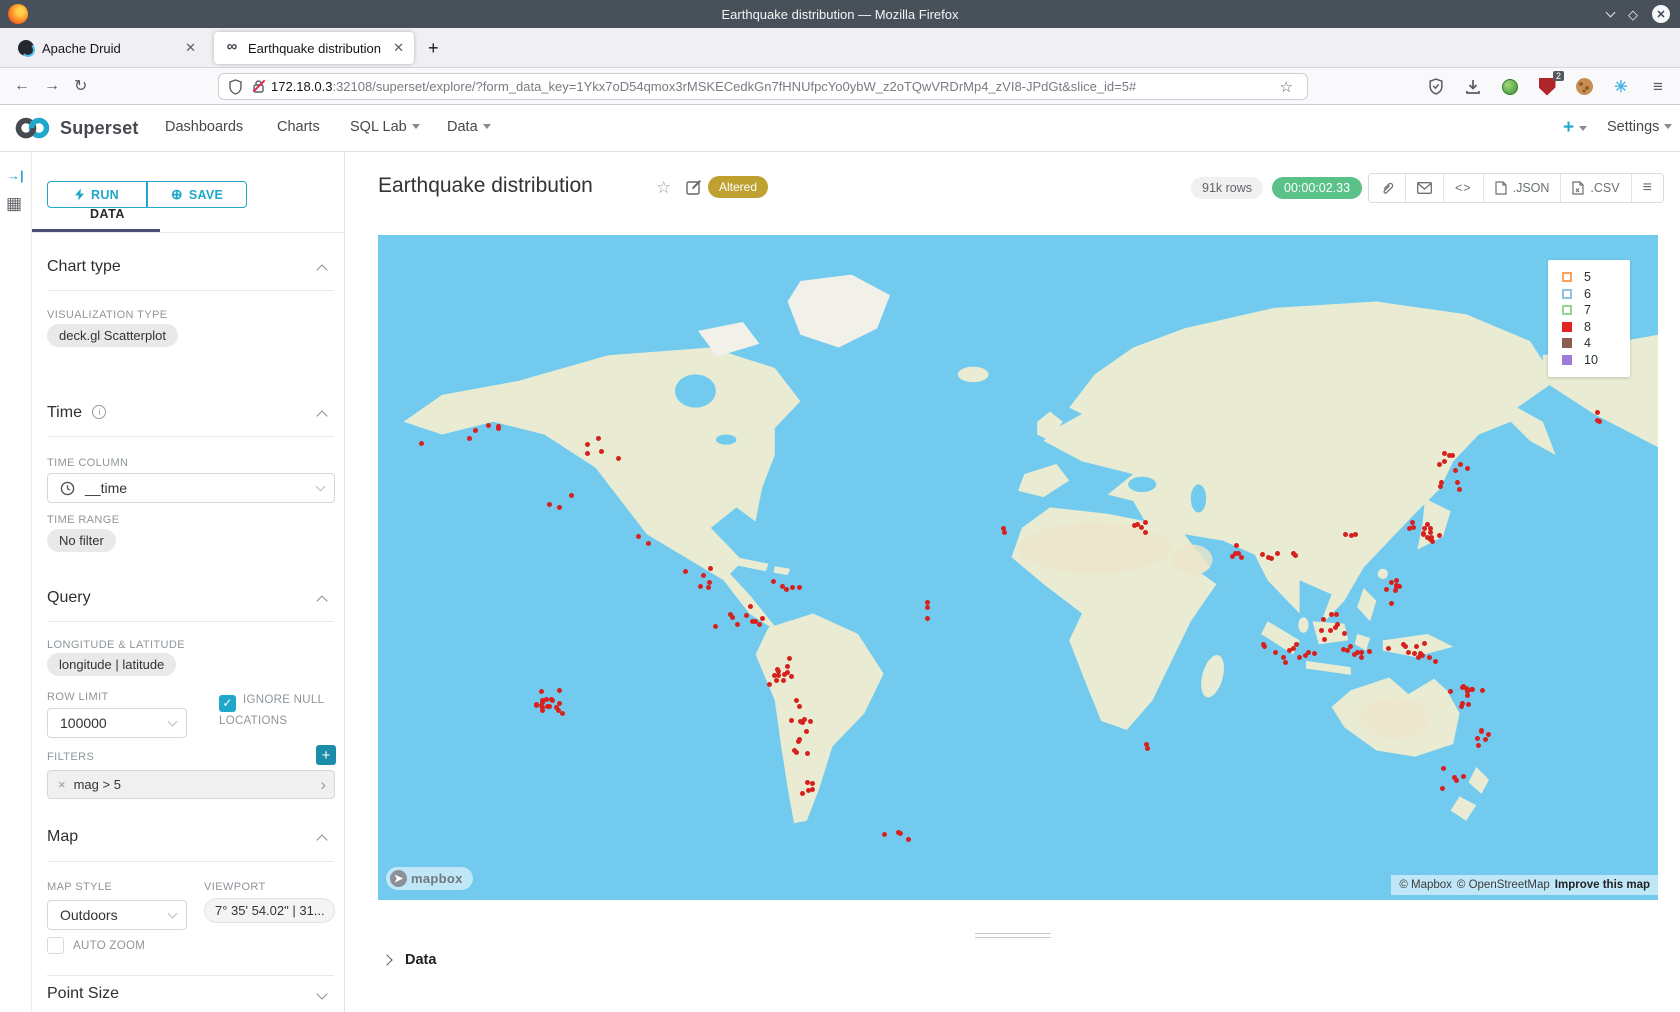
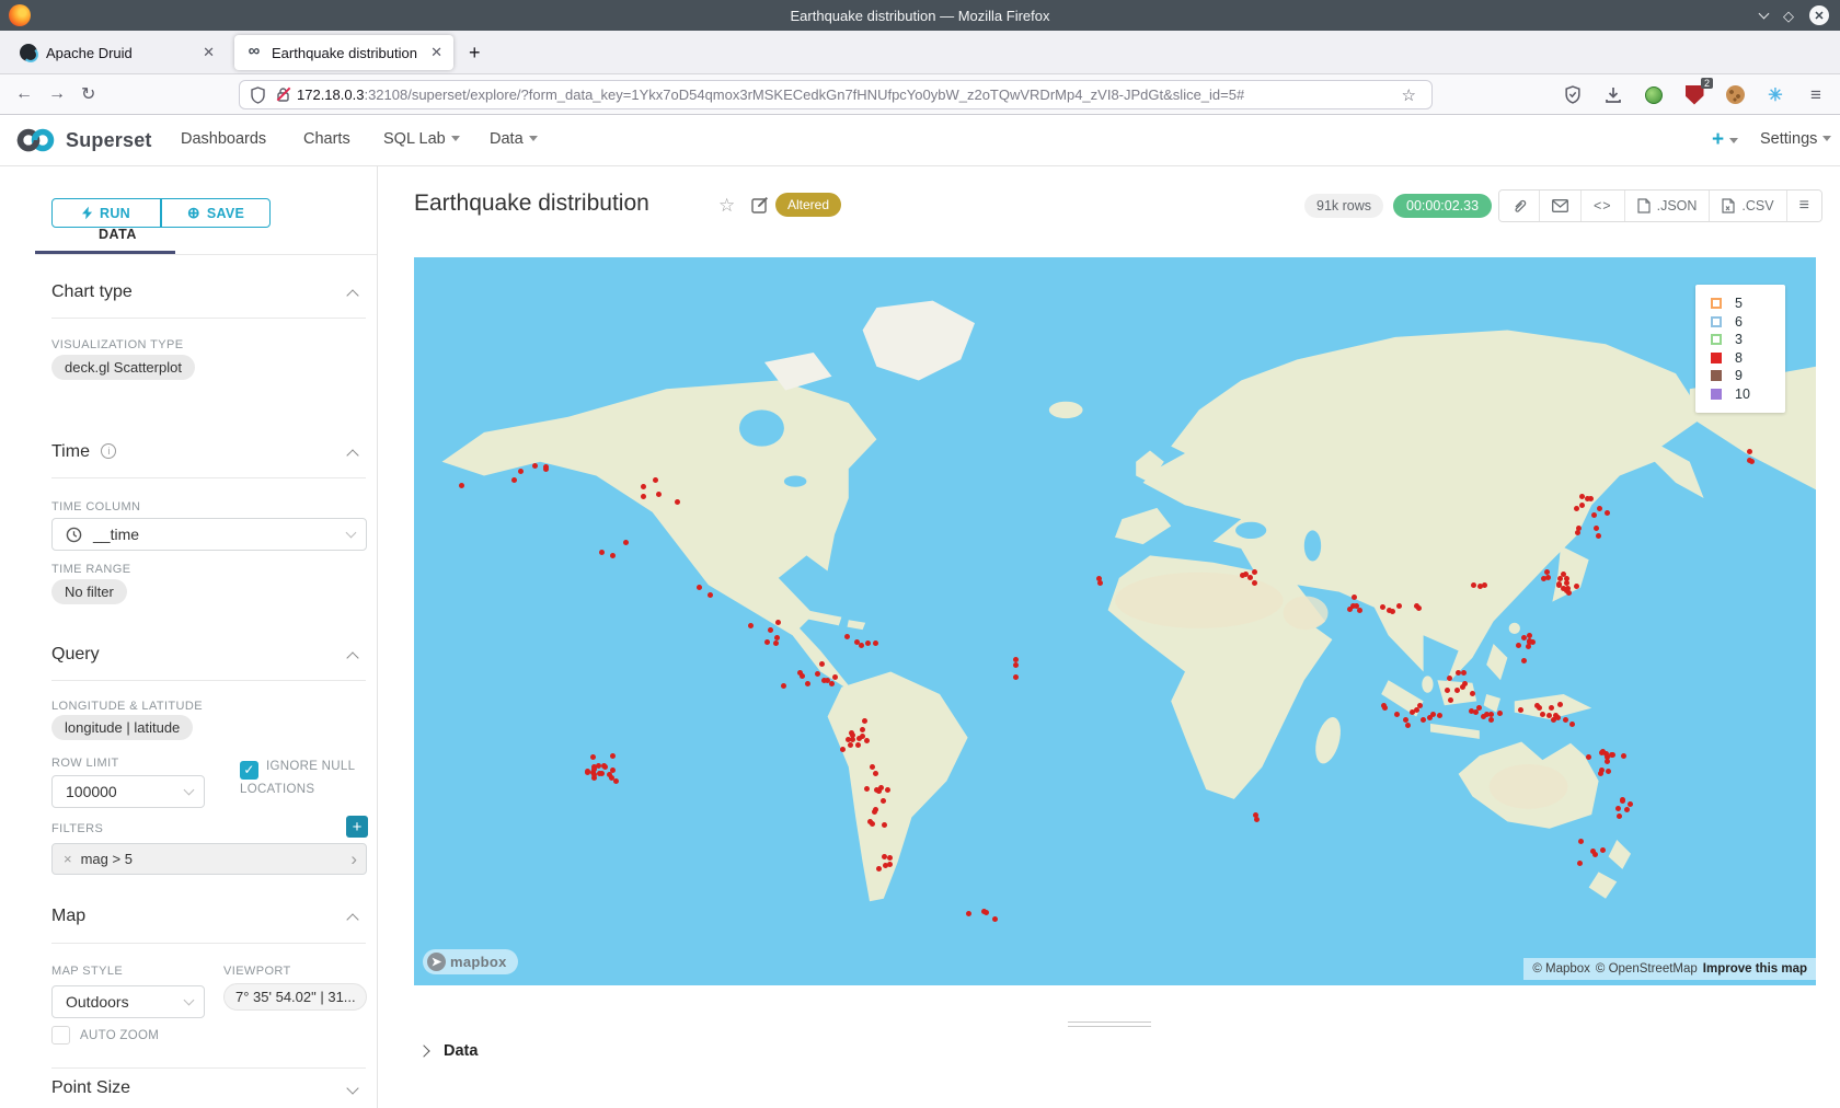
  Earthquake distribution — Mozilla Firefox
  ◇
  ✕
  Apache Druid
  ✕
  ∞
  Earthquake distribution
  ✕
  +
  ←
  →
  ↻
  172.18.0.3
  :32108/superset/explore/?form_data_key=1Ykx7oD54qmox3rMSKECedkGn7fHNUfpcYo0ybW_z2oTQwVRDrMp4_zVI8-JPdGt&slice_id=5#
  ☆
  2
  ✳
  ≡
  Superset
  Dashboards
  Charts
  SQL Lab
  Data
  +
  Settings
- →|
- ▦
  RUN
  ⊕
  SAVE
  DATA
  Chart type
  VISUALIZATION TYPE
  deck.gl Scatterplot
  Time i
  TIME COLUMN
  __time
  TIME RANGE
  No filter
  Query
  LONGITUDE & LATITUDE
  longitude | latitude
  ROW LIMIT
  ✓ IGNORE NULL LOCATIONS
  100000
  FILTERS
  +
  ×
  mag > 5
  ›
  Map
  MAP STYLE
  VIEWPORT
  Outdoors
  7° 35' 54.02" | 31...
  AUTO ZOOM
  Point Size
  Earthquake distribution
  ☆
  Altered
  91k rows
  00:00:02.33
  <>
  .JSON
  .CSV
  ≡
  5
  6
- 7
+ 3
  8
- 4
+ 9
  10
  ➤
  mapbox
  © Mapbox
  © OpenStreetMap
  Improve this map
  Data
